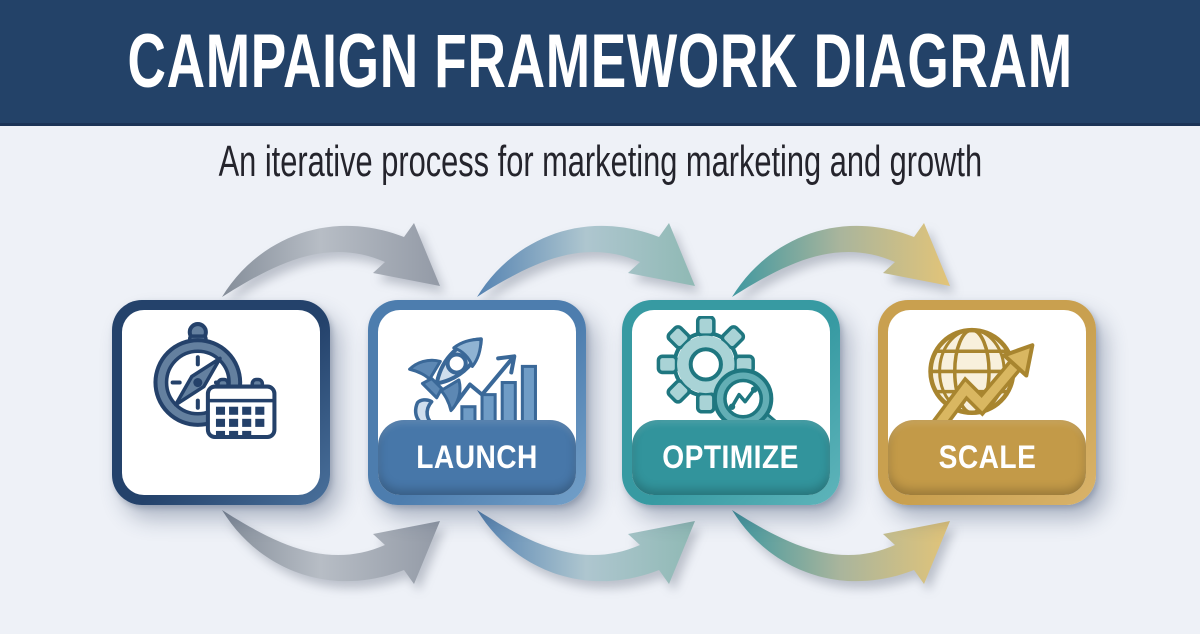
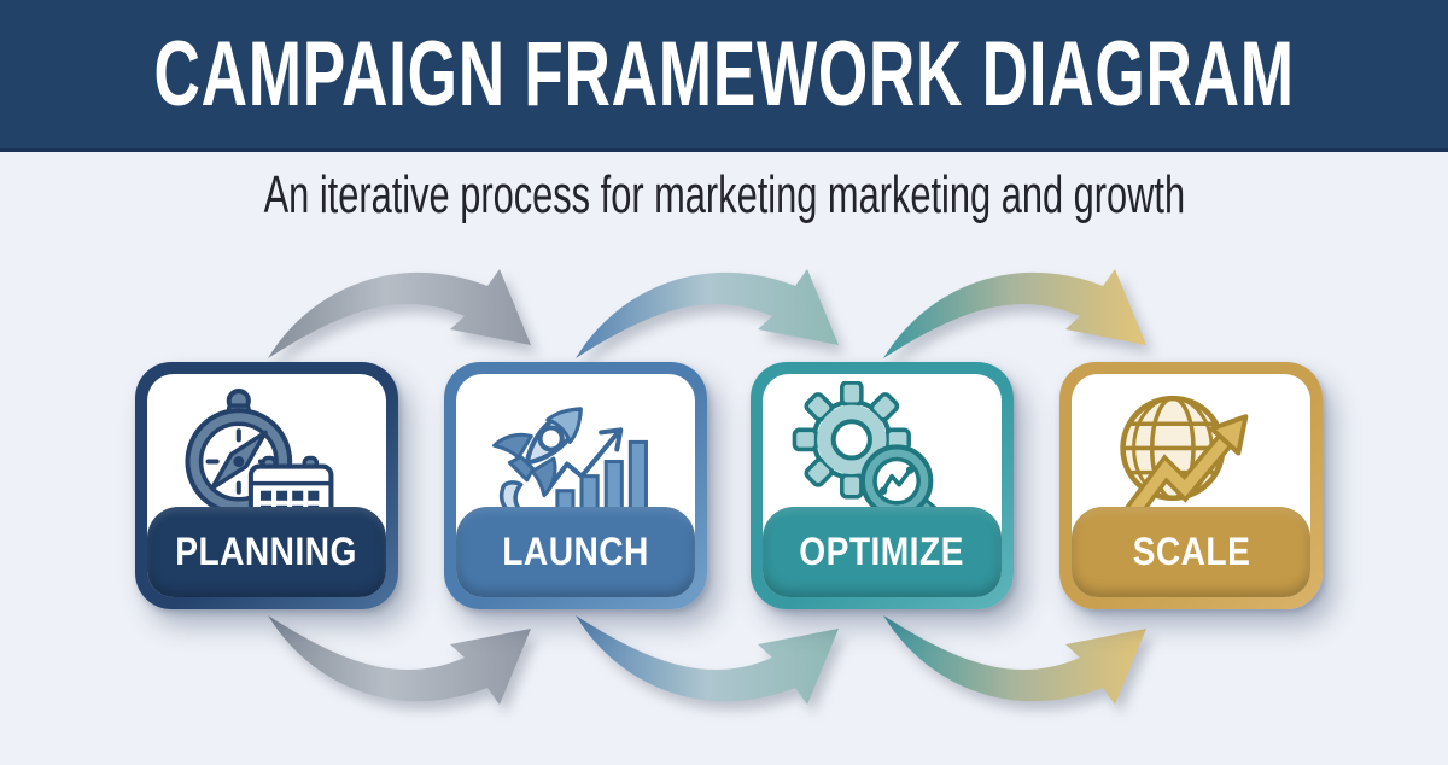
  CAMPAIGN FRAMEWORK DIAGRAM
  An iterative process for marketing marketing and growth
+ PLANNING
  LAUNCH
  OPTIMIZE
  SCALE
